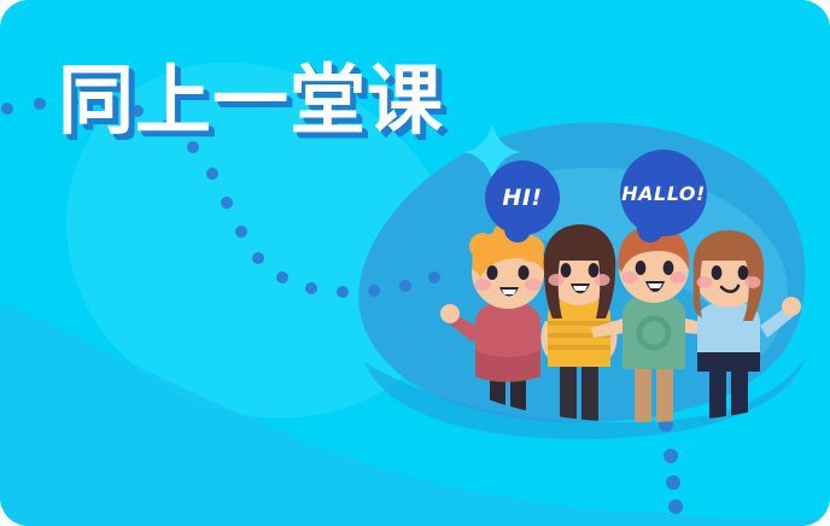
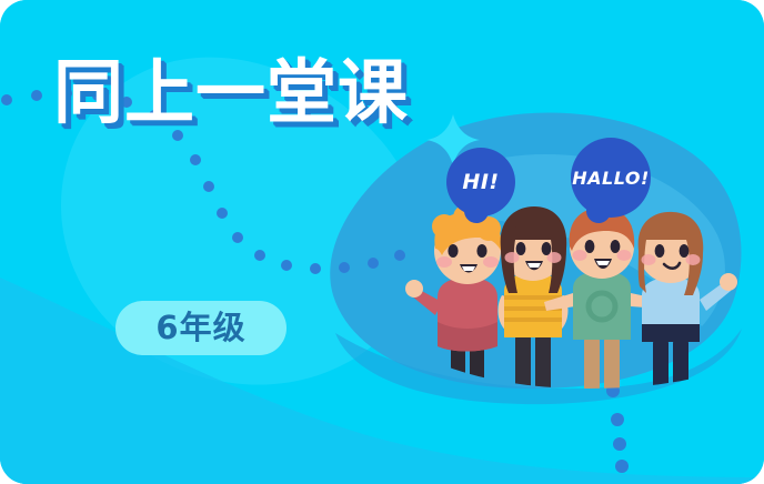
  HI!
  HALLO!
  同上一堂课
+ 6年级
